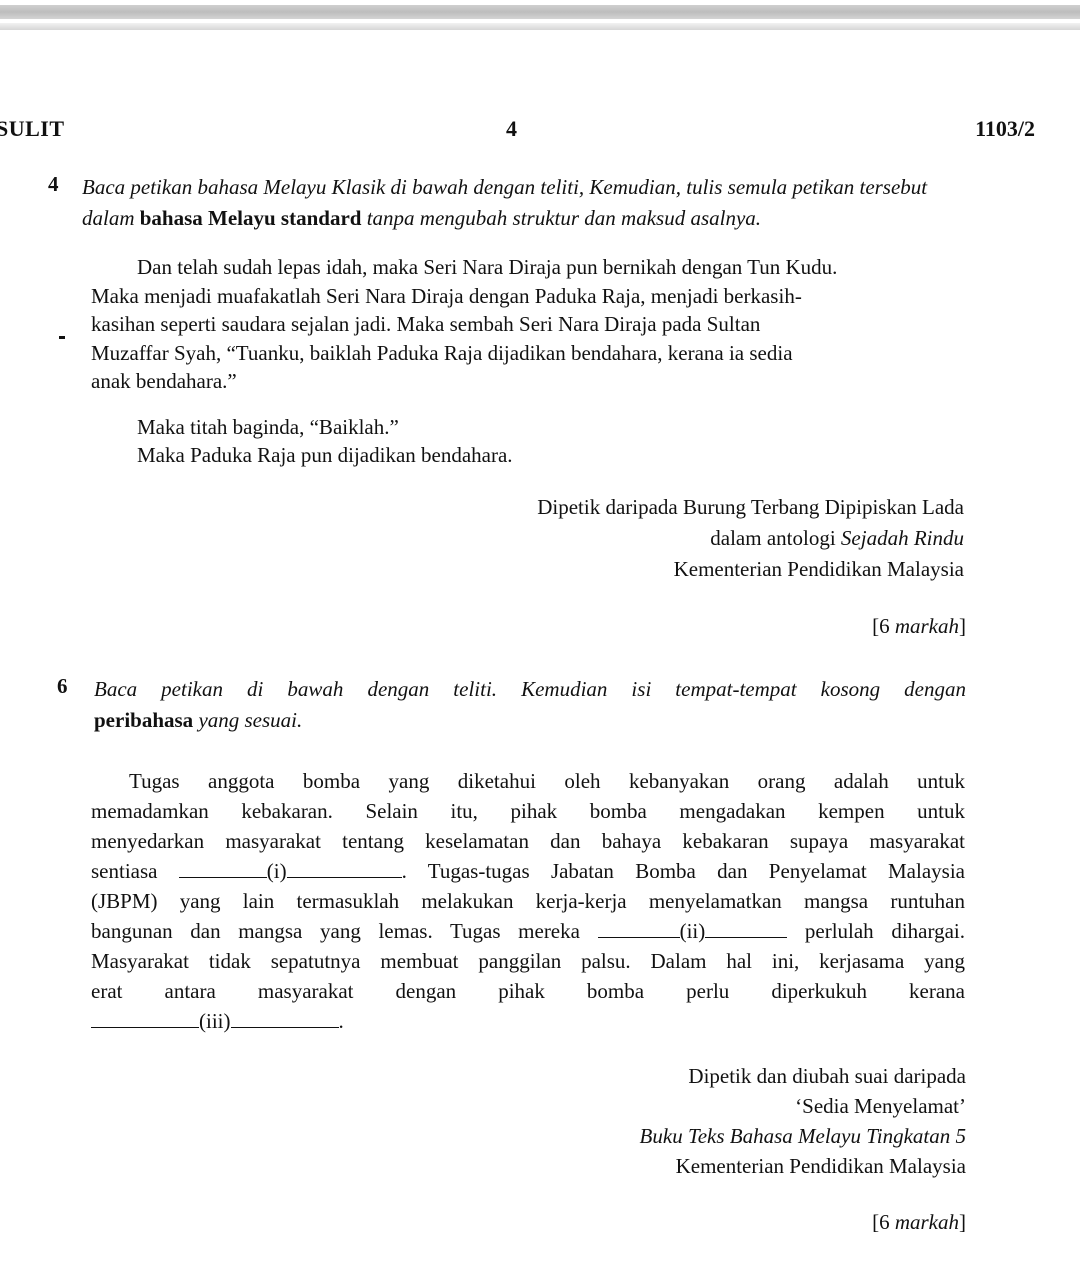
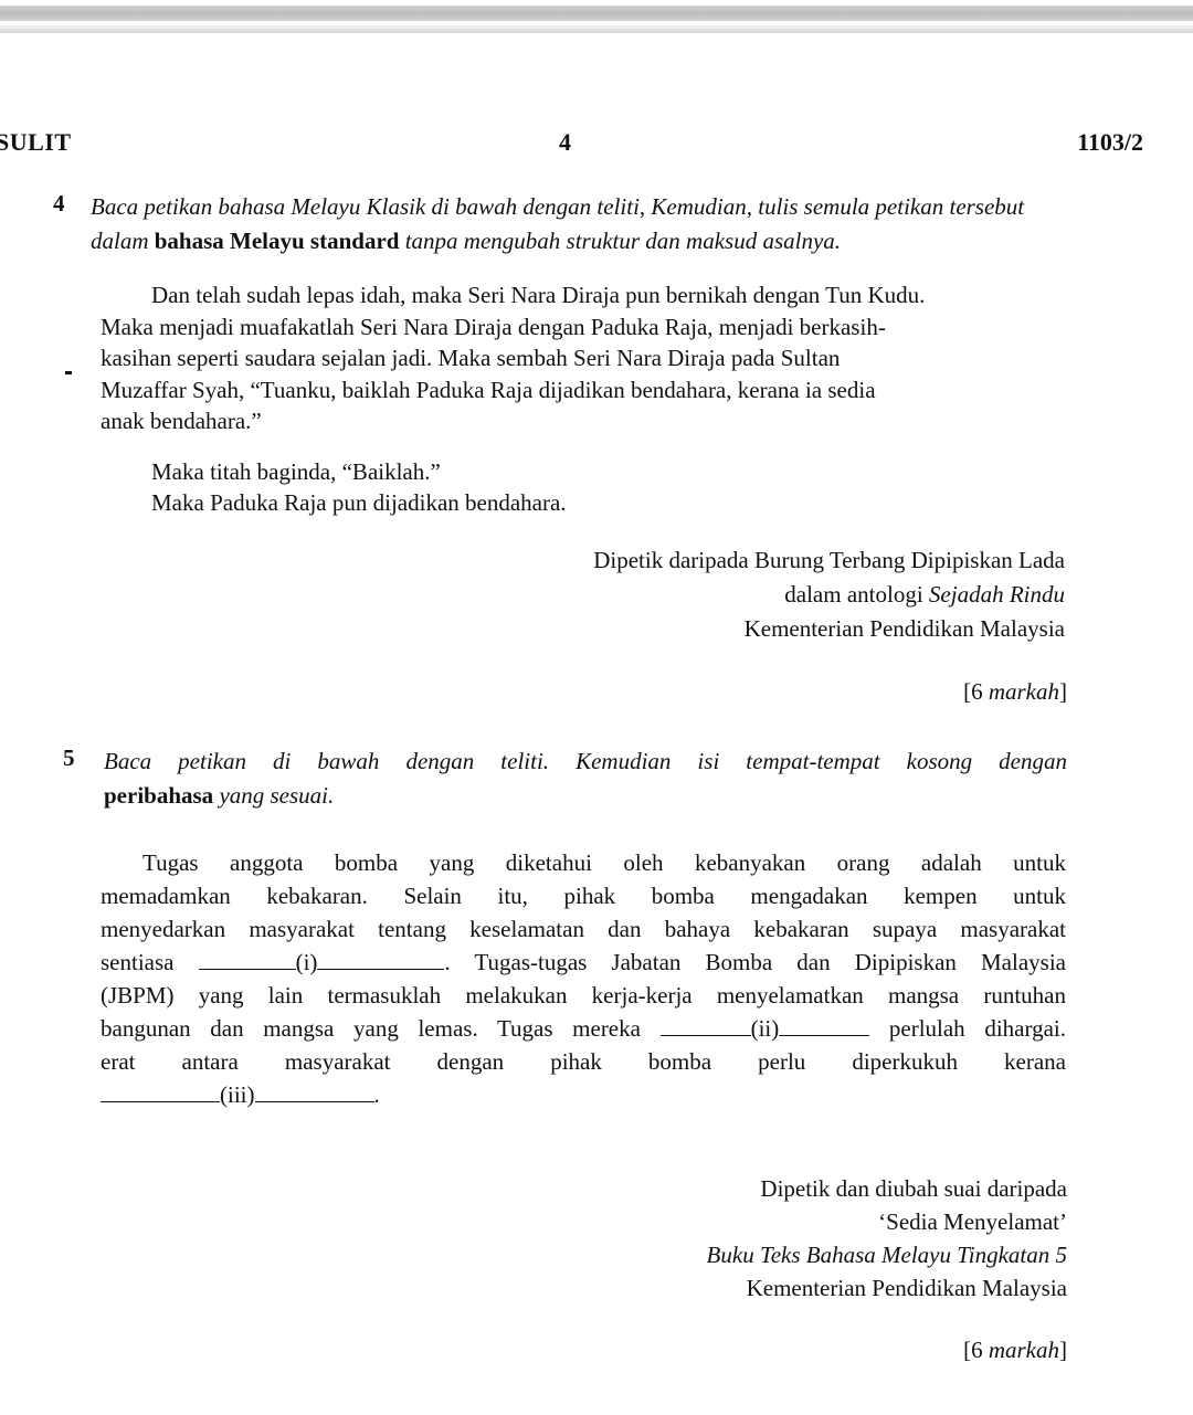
  SULIT
  4
  1103/2
  4
  Baca petikan bahasa Melayu Klasik di bawah dengan teliti, Kemudian, tulis semula petikan tersebut dalam bahasa Melayu standard tanpa mengubah struktur dan maksud asalnya.
  Dan telah sudah lepas idah, maka Seri Nara Diraja pun bernikah dengan Tun Kudu.
  Maka menjadi muafakatlah Seri Nara Diraja dengan Paduka Raja, menjadi berkasih-
  kasihan seperti saudara sejalan jadi. Maka sembah Seri Nara Diraja pada Sultan
  Muzaffar Syah, “Tuanku, baiklah Paduka Raja dijadikan bendahara, kerana ia sedia
  anak bendahara.”
  Maka titah baginda, “Baiklah.”
  Maka Paduka Raja pun dijadikan bendahara.
  Dipetik daripada Burung Terbang Dipipiskan Lada
  dalam antologi Sejadah Rindu
  Kementerian Pendidikan Malaysia
  [6 markah]
- 6
+ 5
  Baca petikan di bawah dengan teliti. Kemudian isi tempat-tempat kosong dengan
  peribahasa yang sesuai.
  Tugas anggota bomba yang diketahui oleh kebanyakan orang adalah untuk
  memadamkan kebakaran. Selain itu, pihak bomba mengadakan kempen untuk
  menyedarkan masyarakat tentang keselamatan dan bahaya kebakaran supaya masyarakat
- sentiasa (i) . Tugas-tugas Jabatan Bomba dan Penyelamat Malaysia
+ sentiasa (i) . Tugas-tugas Jabatan Bomba dan Dipipiskan Malaysia
  (JBPM) yang lain termasuklah melakukan kerja-kerja menyelamatkan mangsa runtuhan
  bangunan dan mangsa yang lemas. Tugas mereka (ii) perlulah dihargai.
- Masyarakat tidak sepatutnya membuat panggilan palsu. Dalam hal ini, kerjasama yang
  erat antara masyarakat dengan pihak bomba perlu diperkukuh kerana
  (iii) .
  Dipetik dan diubah suai daripada
  ‘Sedia Menyelamat’
  Buku Teks Bahasa Melayu Tingkatan 5
  Kementerian Pendidikan Malaysia
  [6 markah]
